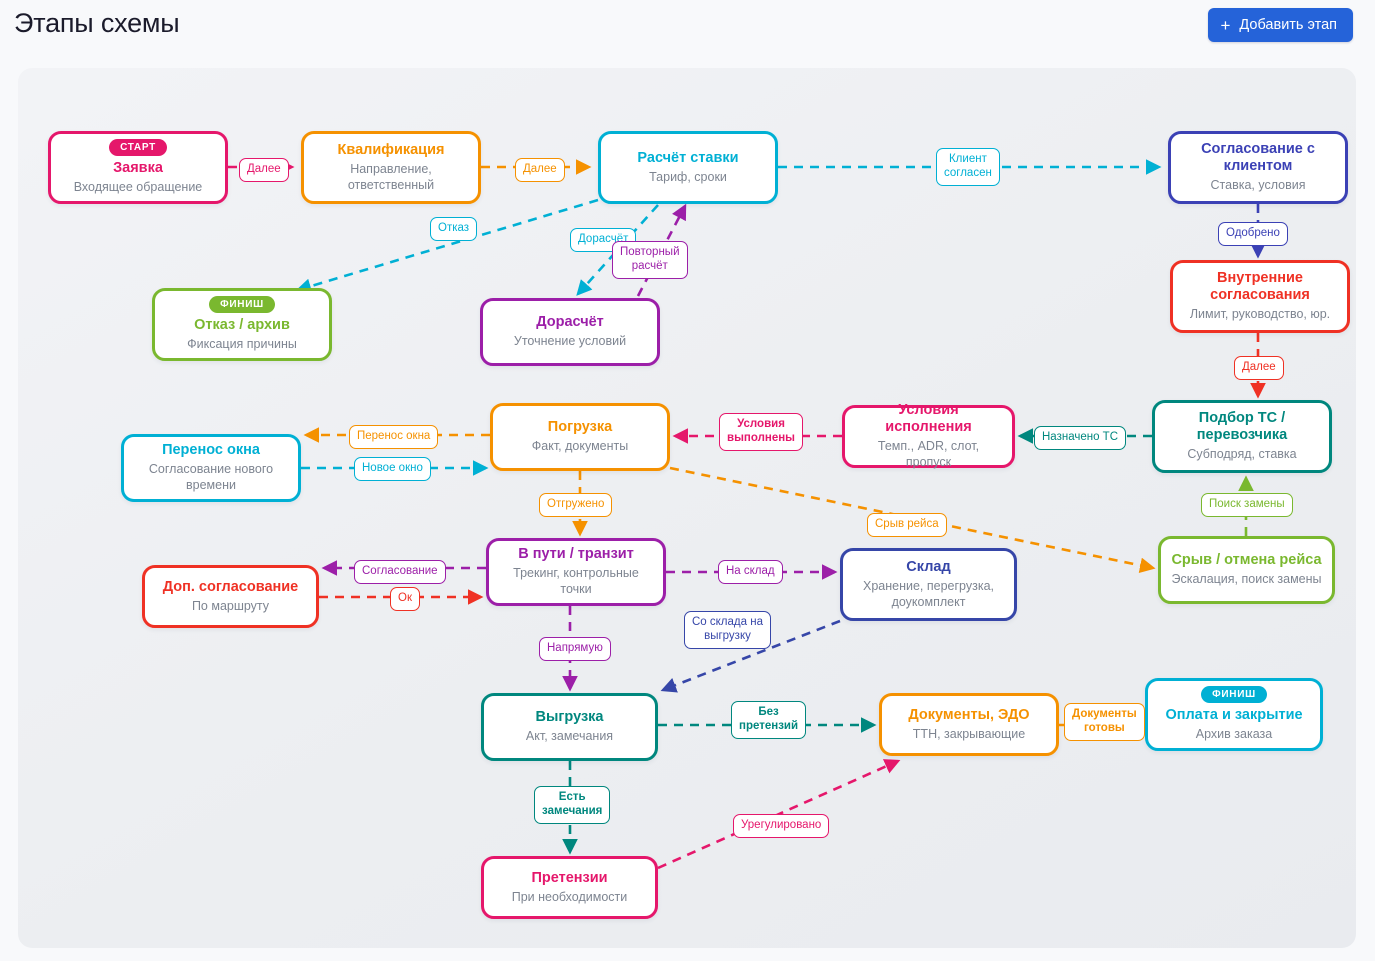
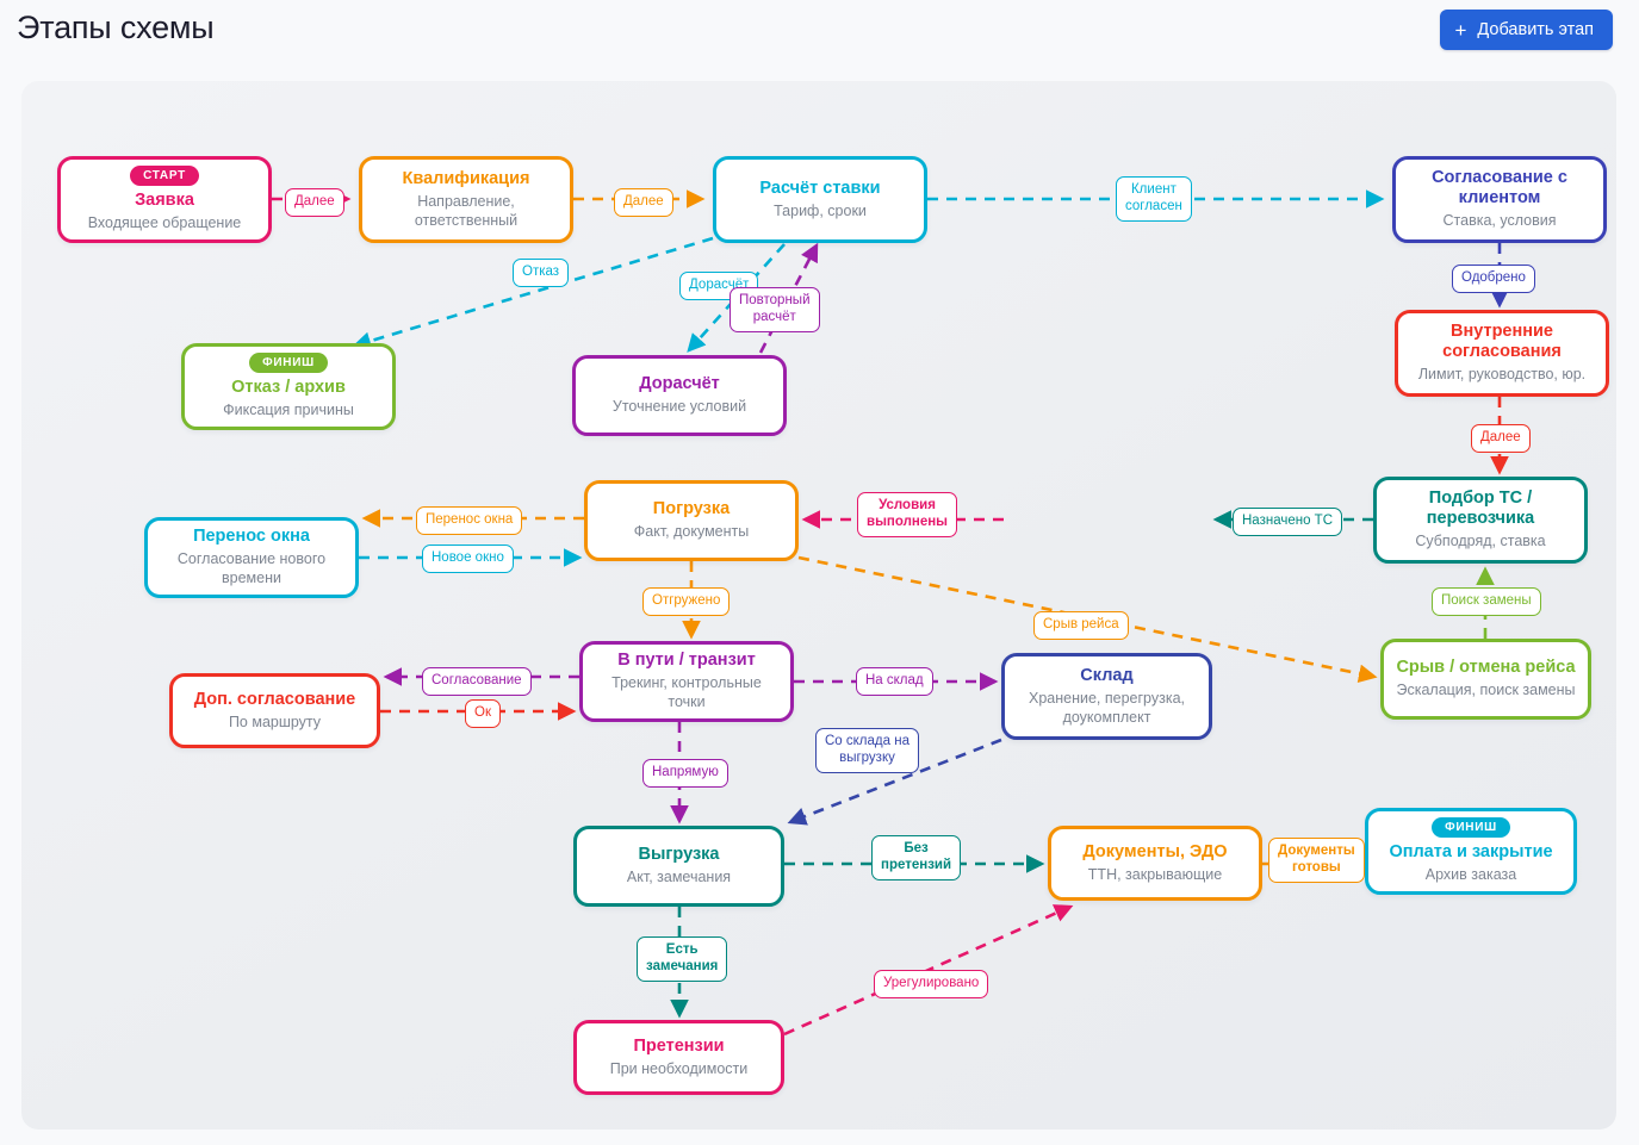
  Этапы схемы
  +
  Добавить этап
  СТАРТ
  Заявка
  Входящее обращение
  Квалификация
  Направление,
  ответственный
  Расчёт ставки
  Тариф, сроки
  Согласование с клиентом
  Ставка, условия
  ФИНИШ
  Отказ / архив
  Фиксация причины
  Дорасчёт
  Уточнение условий
  Внутренние согласования
  Лимит, руководство, юр.
  Подбор ТС / перевозчика
  Субподряд, ставка
  Погрузка
  Факт, документы
- Условия исполнения
- Темп., ADR, слот, пропуск
  Перенос окна
  Согласование нового
  времени
  В пути / транзит
  Трекинг, контрольные точки
  Склад
  Хранение, перегрузка,
  доукомплект
  Срыв / отмена рейса
  Эскалация, поиск замены
  Доп. согласование
  По маршруту
  Выгрузка
  Акт, замечания
  Документы, ЭДО
  ТТН, закрывающие
  ФИНИШ
  Оплата и закрытие
  Архив заказа
  Претензии
  При необходимости
  Далее
  Далее
  Клиент
  согласен
  Отказ
  Дорасчёт
  Повторный
  расчёт
  Одобрено
  Далее
  Перенос окна
  Новое окно
  Условия
  выполнены
  Назначено ТС
  Поиск замены
  Отгружено
  Срыв рейса
  Согласование
  Ок
  На склад
  Со склада на
  выгрузку
  Напрямую
  Без
  претензий
  Документы
  готовы
  Есть
  замечания
  Урегулировано
